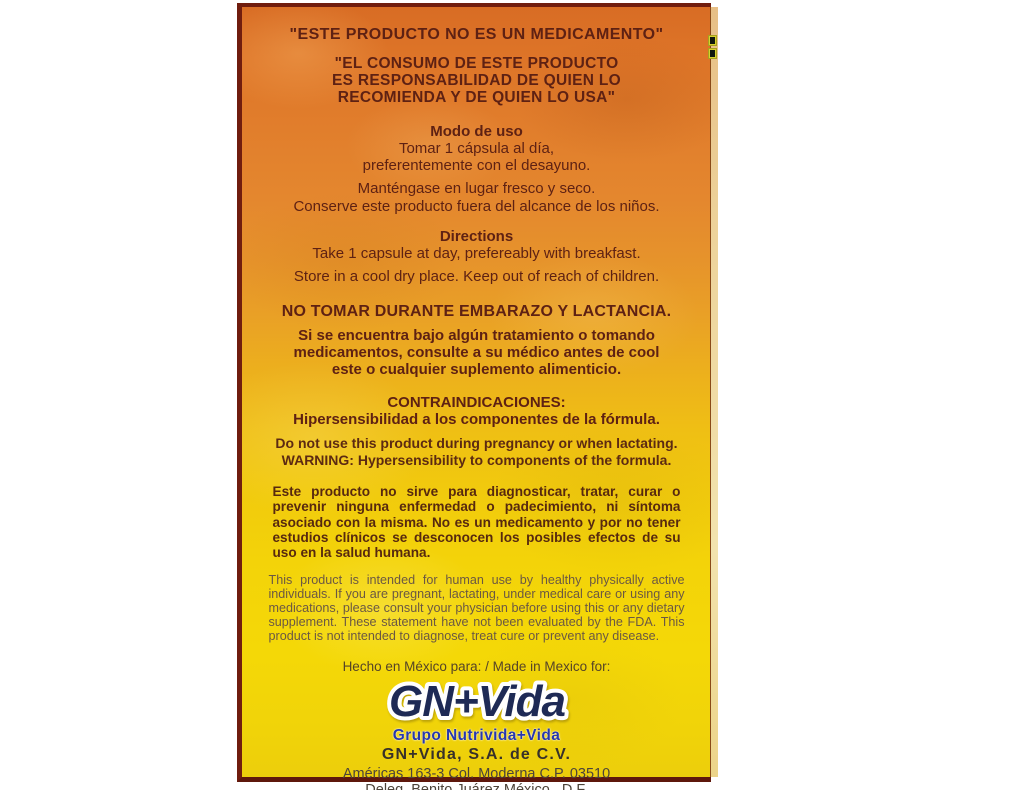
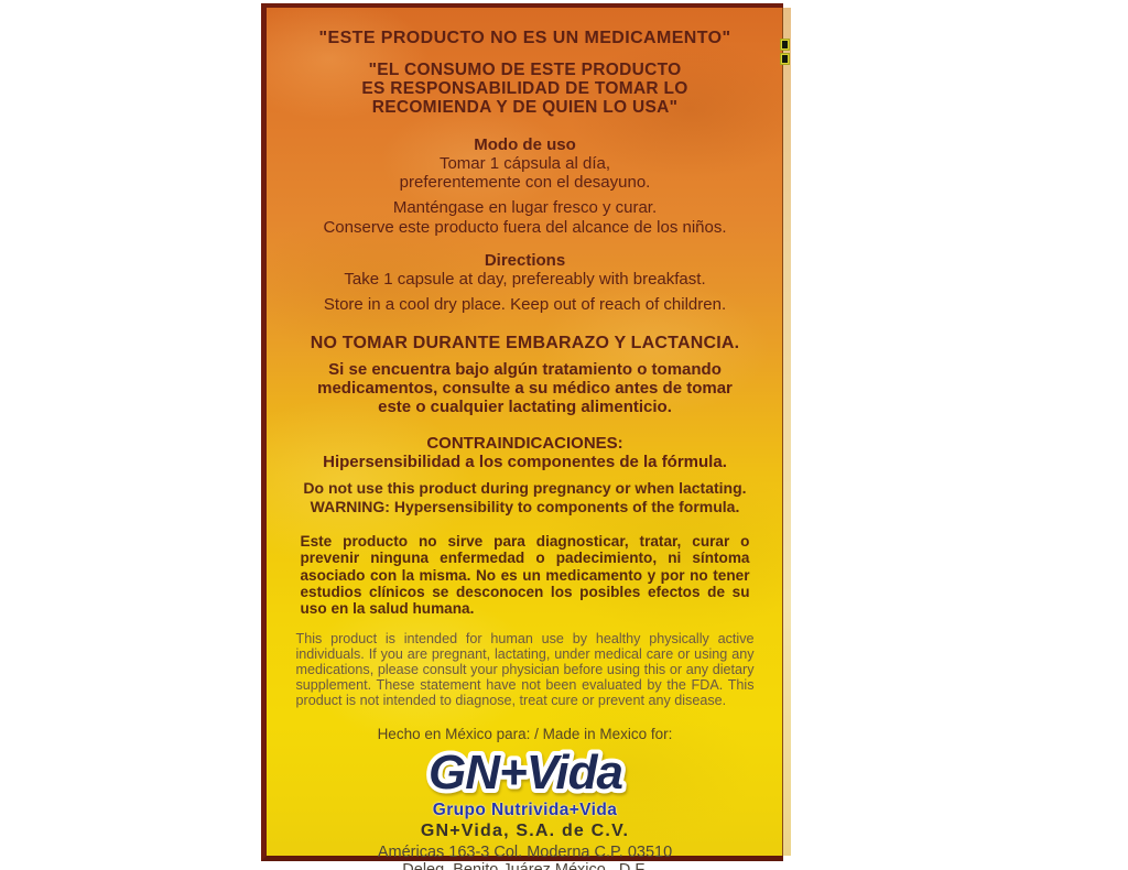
  "ESTE PRODUCTO NO ES UN MEDICAMENTO"
  "EL CONSUMO DE ESTE PRODUCTO
- ES RESPONSABILIDAD DE QUIEN LO
+ ES RESPONSABILIDAD DE TOMAR LO
  RECOMIENDA Y DE QUIEN LO USA"
  Modo de uso
  Tomar 1 cápsula al día,
  preferentemente con el desayuno.
- Manténgase en lugar fresco y seco.
+ Manténgase en lugar fresco y curar.
  Conserve este producto fuera del alcance de los niños.
  Directions
  Take 1 capsule at day, prefereably with breakfast.
  Store in a cool dry place. Keep out of reach of children.
  NO TOMAR DURANTE EMBARAZO Y LACTANCIA.
  Si se encuentra bajo algún tratamiento o tomando
- medicamentos, consulte a su médico antes de cool
+ medicamentos, consulte a su médico antes de tomar
- este o cualquier suplemento alimenticio.
+ este o cualquier lactating alimenticio.
  CONTRAINDICACIONES:
  Hipersensibilidad a los componentes de la fórmula.
  Do not use this product during pregnancy or when lactating.
  WARNING: Hypersensibility to components of the formula.
  Este producto no sirve para diagnosticar, tratar, curar o prevenir ninguna enfermedad o padecimiento, ni síntoma asociado con la misma. No es un medicamento y por no tener estudios clínicos se desconocen los posibles efectos de su uso en la salud humana.
  This product is intended for human use by healthy physically active individuals. If you are pregnant, lactating, under medical care or using any medications, please consult your physician before using this or any dietary supplement. These statement have not been evaluated by the FDA. This product is not intended to diagnose, treat cure or prevent any disease.
  Hecho en México para: / Made in Mexico for:
  GN+Vida
  Grupo Nutrivida+Vida
  GN+Vida, S.A. de C.V.
  Américas 163-3 Col. Moderna C.P. 03510
